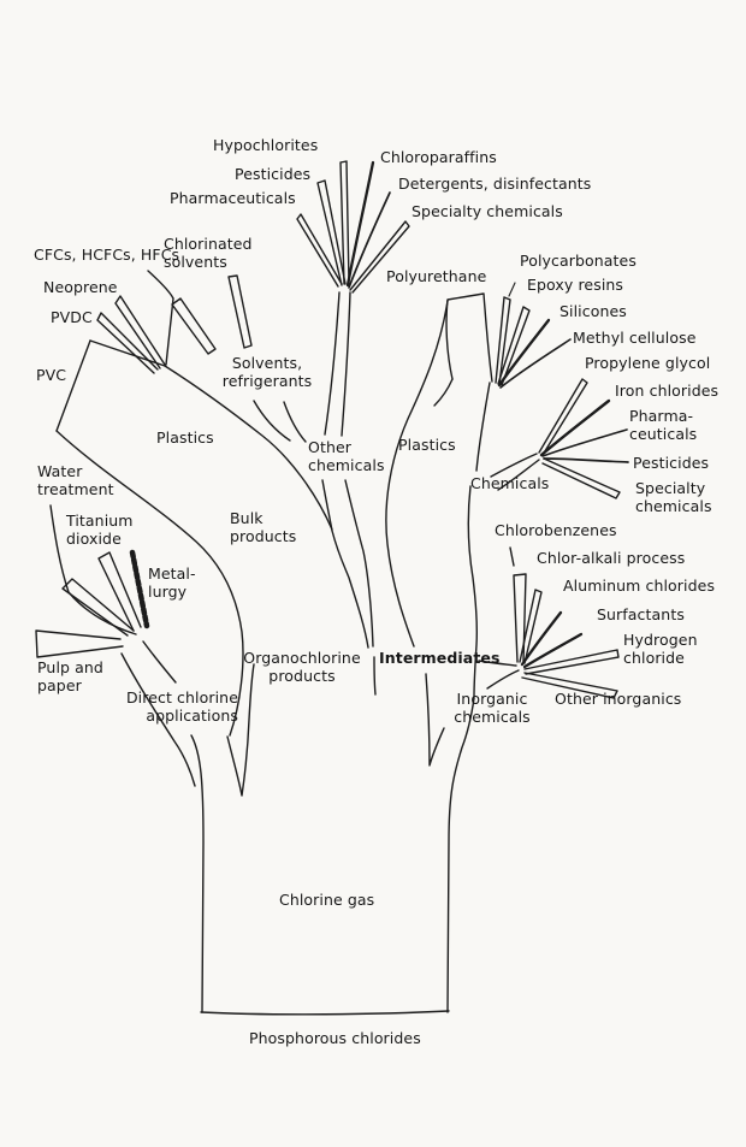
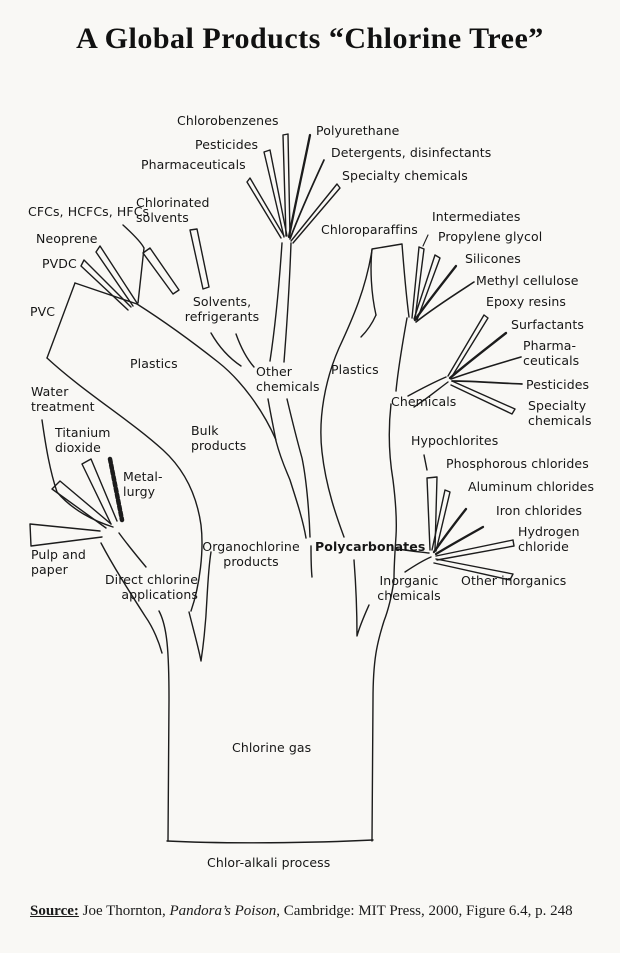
+ A Global Products “Chlorine Tree”
- Hypochlorites
+ Chlorobenzenes
  Pesticides
  Pharmaceuticals
- Chloroparaffins
+ Polyurethane
  Detergents, disinfectants
  Specialty chemicals
  Chlorinated
  solvents
  CFCs, HCFCs, HFCs
  Neoprene
  PVDC
  PVC
  Solvents,
  refrigerants
  Plastics
  Other
  chemicals
- Polyurethane
+ Chloroparaffins
  Plastics
- Polycarbonates
+ Intermediates
- Epoxy resins
+ Propylene glycol
  Silicones
  Methyl cellulose
- Propylene glycol
+ Epoxy resins
- Iron chlorides
+ Surfactants
  Pharma-
  ceuticals
  Pesticides
  Specialty
  chemicals
  Water
  treatment
  Titanium
  dioxide
  Metal-
  lurgy
  Bulk
  products
  Chemicals
- Chlorobenzenes
+ Hypochlorites
- Chlor-alkali process
+ Phosphorous chlorides
  Aluminum chlorides
- Surfactants
+ Iron chlorides
  Hydrogen
  chloride
  Other inorganics
- Intermediates
+ Polycarbonates
  Inorganic
  chemicals
  Organochlorine
  products
  Pulp and
  paper
  Direct chlorine
  applications
  Chlorine gas
- Phosphorous chlorides
+ Chlor-alkali process
+ Source: Joe Thornton, Pandora’s Poison, Cambridge: MIT Press, 2000, Figure 6.4, p. 248
